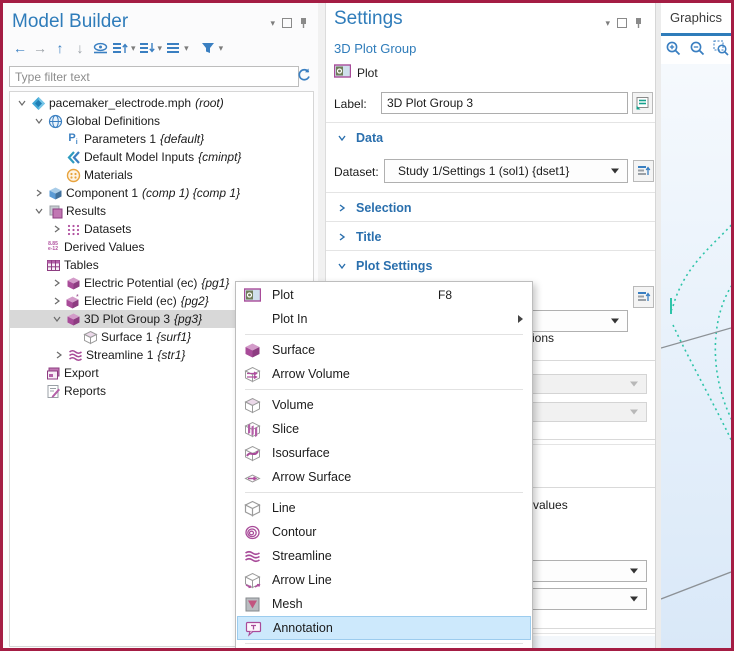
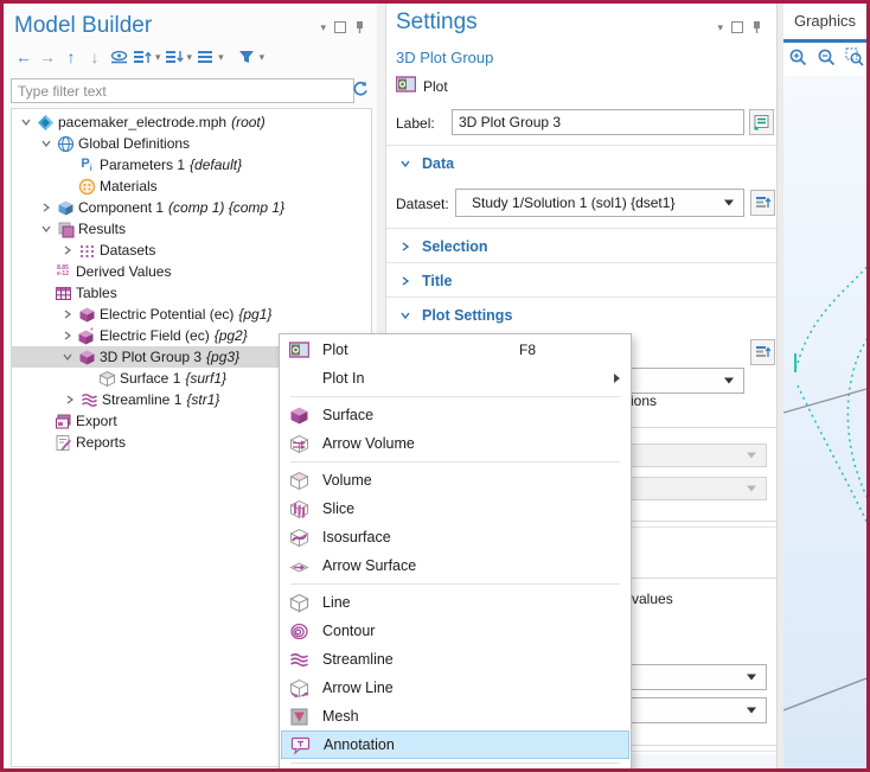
  Model Builder
  ▾
  ←
  →
  ↑
  ↓
  ▾
  ▾
  ▾
  ▾
  Type filter text
  pacemaker_electrode.mph
  (root)
  Global Definitions
  Parameters 1
  {default}
- Default Model Inputs
- {cminpt}
  Materials
  Component 1
  (comp 1) {comp 1}
  Results
  Datasets
  Derived Values
  Tables
  Electric Potential (ec)
  {pg1}
  Electric Field (ec)
  {pg2}
  3D Plot Group 3
  {pg3}
  Surface 1
  {surf1}
  Streamline 1
  {str1}
  Export
  Reports
  Settings
  ▾
  3D Plot Group
  Plot
  Label:
  3D Plot Group 3
  Data
  Dataset:
- Study 1/Settings 1 (sol1) {dset1}
+ Study 1/Solution 1 (sol1) {dset1}
  Selection
  Title
  Plot Settings
  ions
  values
  Graphics
  Plot
  F8
  Plot In
  Surface
  Arrow Volume
  Volume
  Slice
  Isosurface
  Arrow Surface
  Line
  Contour
  Streamline
  Arrow Line
  Mesh
  Annotation
